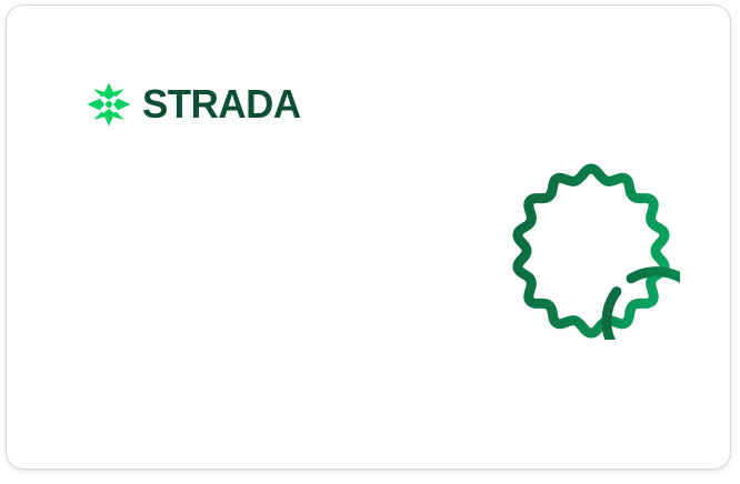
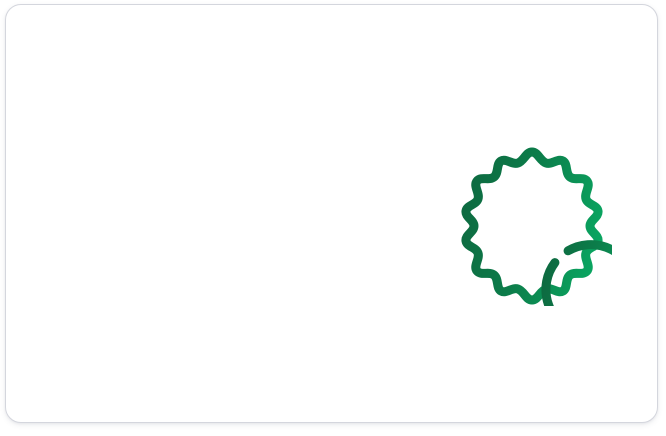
- STRADA
